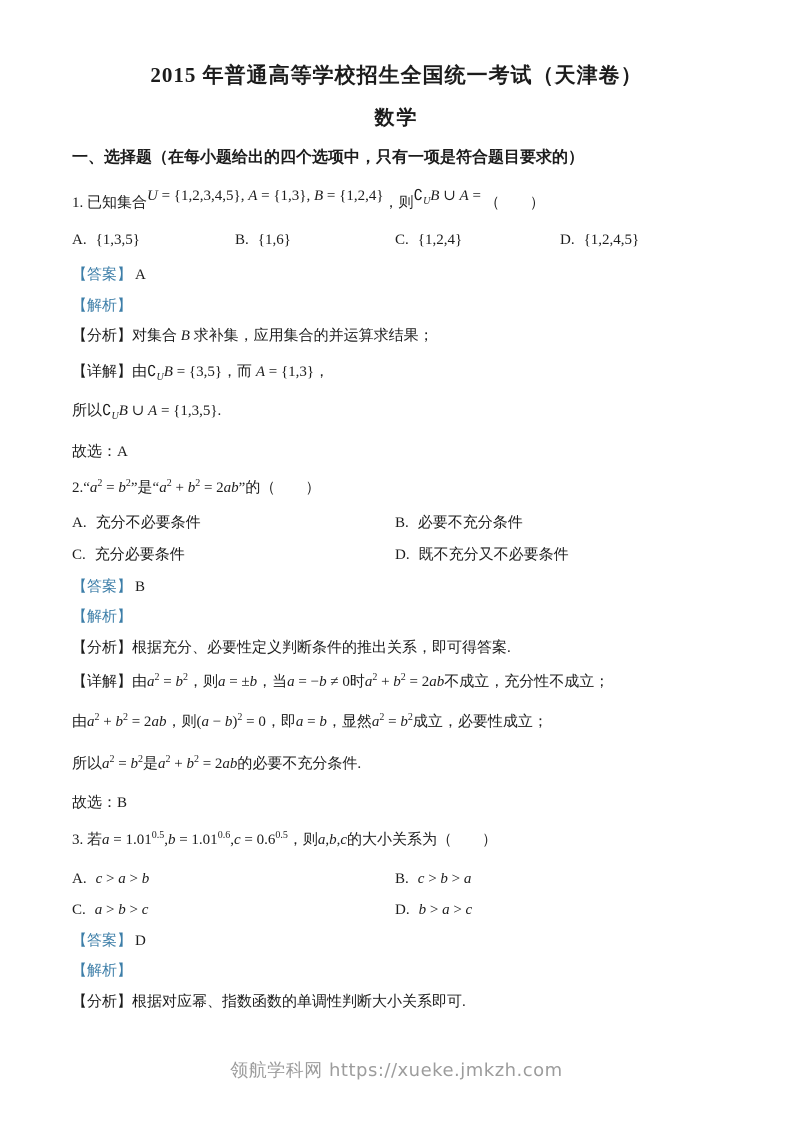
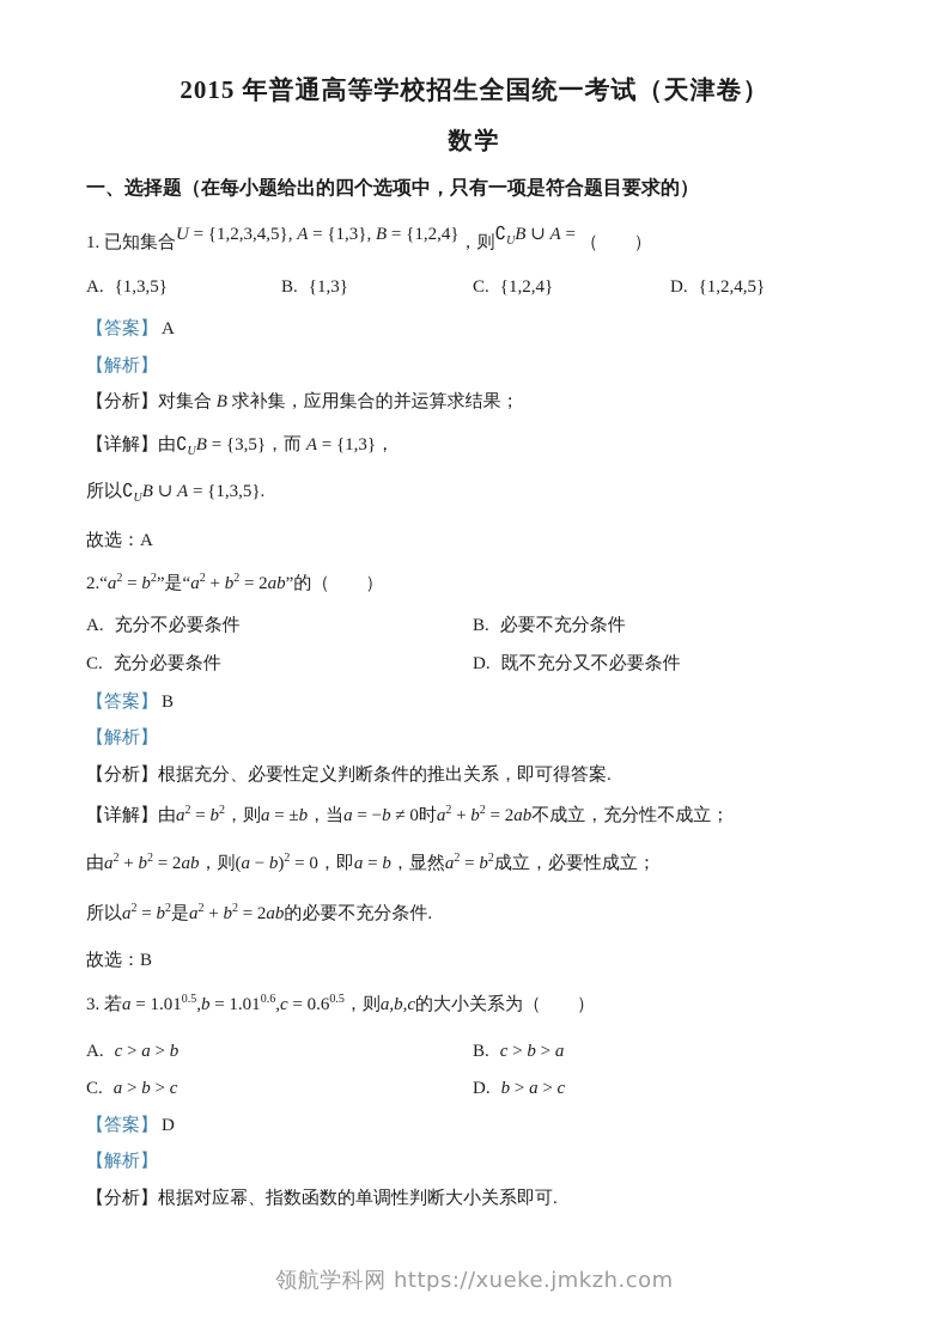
  2015 年普通高等学校招生全国统一考试（天津卷）
  数学
  一、选择题（在每小题给出的四个选项中，只有一项是符合题目要求的）
  1. 已知集合U = {1,2,3,4,5}, A = {1,3}, B = {1,2,4}，则∁UB ∪ A = （ ）
  A. {1,3,5}
- B. {1,6}
+ B. {1,3}
  C. {1,2,4}
  D. {1,2,4,5}
  【答案】 A
  【解析】
  【分析】对集合 B 求补集，应用集合的并运算求结果；
  【详解】由∁UB = {3,5}，而 A = {1,3}，
  所以∁UB ∪ A = {1,3,5}.
  故选：A
  2.“a2 = b2”是“a2 + b2 = 2ab”的（ ）
  A. 充分不必要条件
  B. 必要不充分条件
  C. 充分必要条件
  D. 既不充分又不必要条件
  【答案】 B
  【解析】
  【分析】根据充分、必要性定义判断条件的推出关系，即可得答案.
  【详解】由a2 = b2，则a = ±b，当a = −b ≠ 0时a2 + b2 = 2ab不成立，充分性不成立；
  由a2 + b2 = 2ab，则(a − b)2 = 0，即a = b，显然a2 = b2成立，必要性成立；
  所以a2 = b2是a2 + b2 = 2ab的必要不充分条件.
  故选：B
  3. 若a = 1.010.5,b = 1.010.6,c = 0.60.5，则a,b,c的大小关系为（ ）
  A. c > a > b
  B. c > b > a
  C. a > b > c
  D. b > a > c
  【答案】 D
  【解析】
  【分析】根据对应幂、指数函数的单调性判断大小关系即可.
  领航学科网 https://xueke.jmkzh.com
